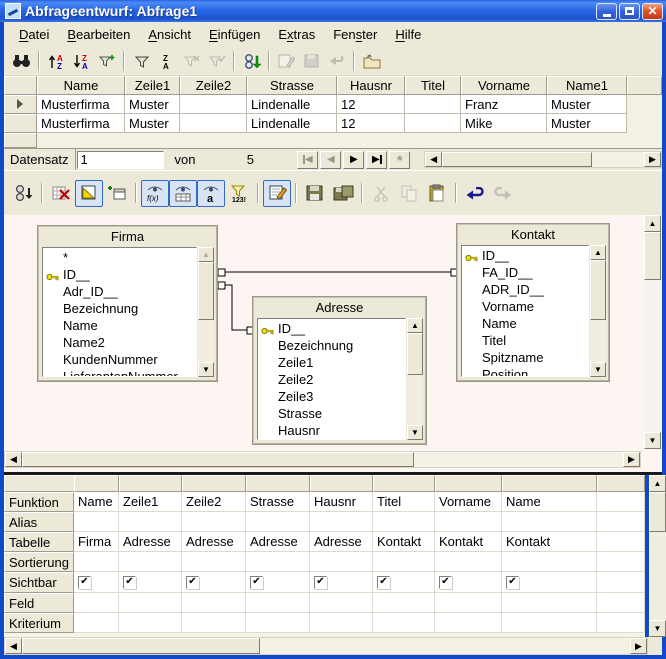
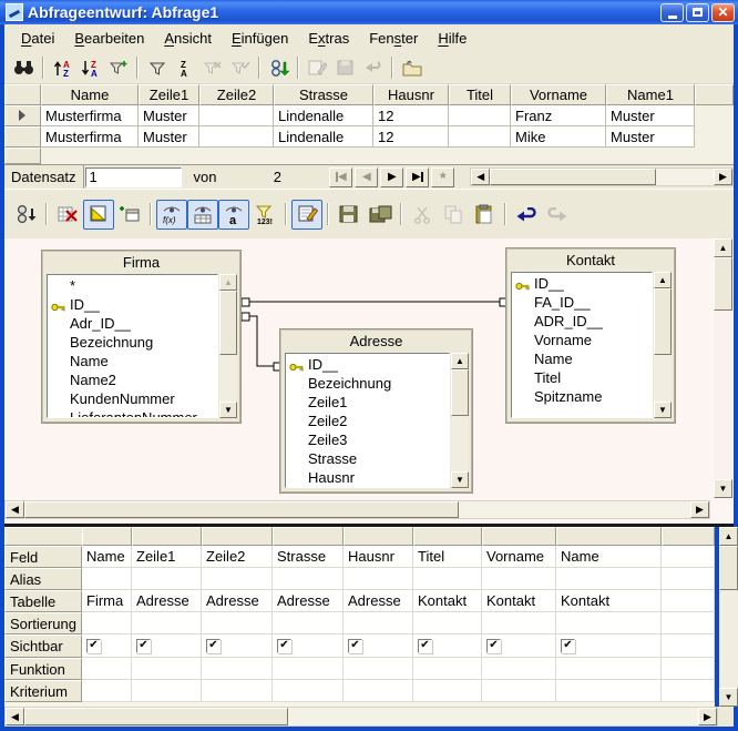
  Abfrageentwurf: Abfrage1
  ✕
  Datei
  Bearbeiten
  Ansicht
  Einfügen
  Extras
  Fenster
  Hilfe
  A
  Z
  Z
  A
  Z
  A
  Name
  Zeile1
  Zeile2
  Strasse
  Hausnr
  Titel
  Vorname
  Name1
  Musterfirma
  Muster
  Lindenalle
  12
  Franz
  Muster
  Musterfirma
  Muster
  Lindenalle
  12
  Mike
  Muster
  Datensatz
  1
  von
- 5
+ 2
  ◀
  ◀
  ▶
  ▶
  *
  ◀
  ▶
  f(x)
  a
  Firma
  *
  ID__
  Adr_ID__
  Bezeichnung
  Name
  Name2
  KundenNummer
  ▲
  ▼
  Adresse
  ID__
  Bezeichnung
  Zeile1
  Zeile2
  Zeile3
  Strasse
  Hausnr
  ▲
  ▼
  Kontakt
  ID__
  FA_ID__
  ADR_ID__
  Vorname
  Name
  Titel
  Spitzname
- Position
  ▲
  ▼
  ◀
  ▶
  ▲
  ▼
- Funktion
+ Feld
  Name
  Zeile1
  Zeile2
  Strasse
  Hausnr
  Titel
  Vorname
  Name
  Alias
  Tabelle
  Firma
  Adresse
  Adresse
  Adresse
  Adresse
  Kontakt
  Kontakt
  Kontakt
  Sortierung
  Sichtbar
- Feld
+ Funktion
  Kriterium
  ▲
  ▼
  ◀
  ▶
